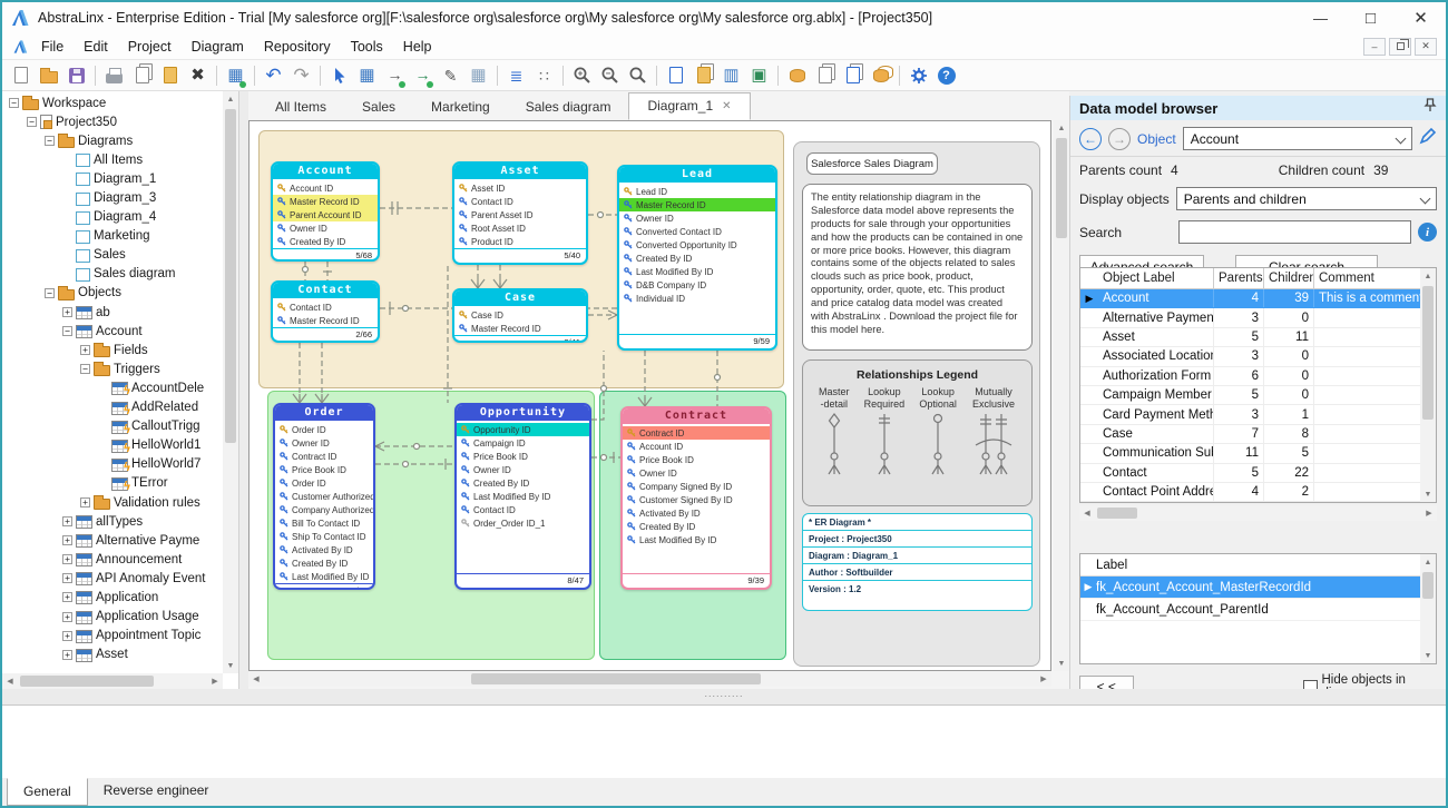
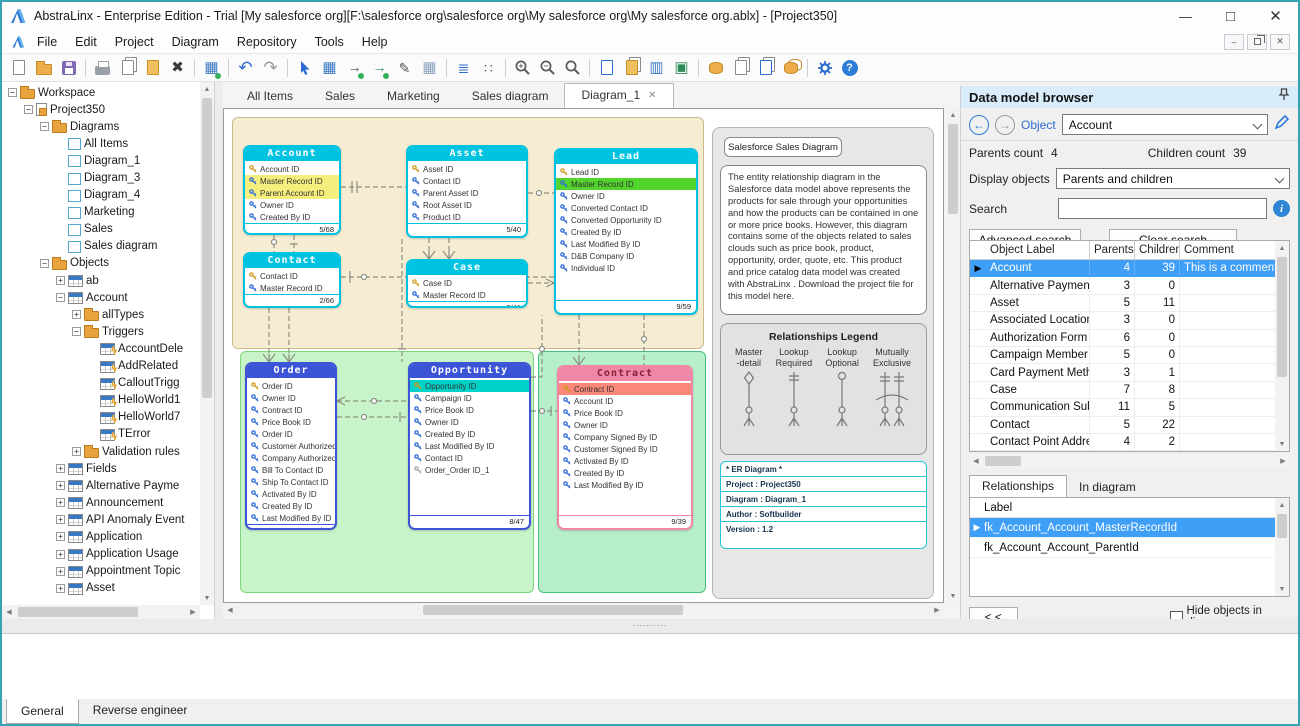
  AbstraLinx - Enterprise Edition - Trial [My salesforce org][F:\salesforce org\salesforce org\My salesforce org\My salesforce org.ablx] - [Project350]
  —
  □
  ✕
  File
  Edit
  Project
  Diagram
  Repository
  Tools
  Help
  –
  ✕
  ✖
  ▦
  ↶
  ↷
  ▦
  →
  →
  ✎
  ▦
  ≣
  ∷
  +
  −
  ▥
  ▣
  ?
  −
  Workspace
  −
  Project350
  −
  Diagrams
  All Items
  Diagram_1
  Diagram_3
  Diagram_4
  Marketing
  Sales
  Sales diagram
  −
  Objects
  +
  ab
  −
  Account
  +
- Fields
+ allTypes
  −
  Triggers
  AccountDele
  AddRelated
  CalloutTrigg
  HelloWorld1
  HelloWorld7
  TError
  +
  Validation rules
  +
- allTypes
+ Fields
  +
  Alternative Payme
  +
  Announcement
  +
  API Anomaly Event
  +
  Application
  +
  Application Usage
  +
  Appointment Topic
  +
  Asset
  All Items
  Sales
  Marketing
  Sales diagram
  Diagram_1
  ✕
  Account
  Account ID
  Master Record ID
  Parent Account ID
  Owner ID
  Created By ID
  5/68
  Asset
  Asset ID
  Contact ID
  Parent Asset ID
  Root Asset ID
  Product ID
  5/40
  Lead
  Lead ID
  Master Record ID
  Owner ID
  Converted Contact ID
  Converted Opportunity ID
  Created By ID
  Last Modified By ID
  D&B Company ID
  Individual ID
  9/59
  Contact
  Contact ID
  Master Record ID
  2/66
  Case
  Case ID
  Master Record ID
  Order
  Order ID
  Owner ID
  Contract ID
  Price Book ID
  Order ID
  Customer Authorized
  Company Authorized
  Bill To Contact ID
  Ship To Contact ID
  Activated By ID
  Created By ID
  Last Modified By ID
  Opportunity
  Opportunity ID
  Campaign ID
  Price Book ID
  Owner ID
  Created By ID
  Last Modified By ID
  Contact ID
  Order_Order ID_1
  8/47
  Contract
  Contract ID
  Account ID
  Price Book ID
  Owner ID
  Company Signed By ID
  Customer Signed By ID
  Activated By ID
  Created By ID
  Last Modified By ID
  9/39
  Salesforce Sales Diagram
  The entity relationship diagram in the Salesforce data model above represents the products for sale through your opportunities and how the products can be contained in one or more price books. However, this diagram contains some of the objects related to sales clouds such as price book, product, opportunity, order, quote, etc. This product and price catalog data model was created with AbstraLinx . Download the project file for this model here.
  Relationships Legend
  Master
  -detail
  Lookup
  Required
  Lookup
  Optional
  Mutually
  Exclusive
  * ER Diagram *
  Project : Project350
  Diagram : Diagram_1
  Author : Softbuilder
  Version : 1.2
  Data model browser
  ←
  →
  Object
  Account
  Parents count
  4
  Children count
  39
  Display objects
  Parents and children
  Search
  i
  Object Label
  Parents
  Children
  Comment
  ▶
  Account
  4
  39
  This is a commen
  Alternative Paymen
  3
  0
  Asset
  5
  11
  Associated Location
  3
  0
  Authorization Form
  6
  0
  Campaign Member
  5
  0
  Card Payment Meth
  3
  1
  Case
  7
  8
  Communication Su
  11
  5
  Contact
  5
  22
  Contact Point Addre
  4
  2
+ Relationships
+ In diagram
  Label
  ▶
  fk_Account_Account_MasterRecordId
  fk_Account_Account_ParentId
  < <
  ..........
  General
  Reverse engineer
